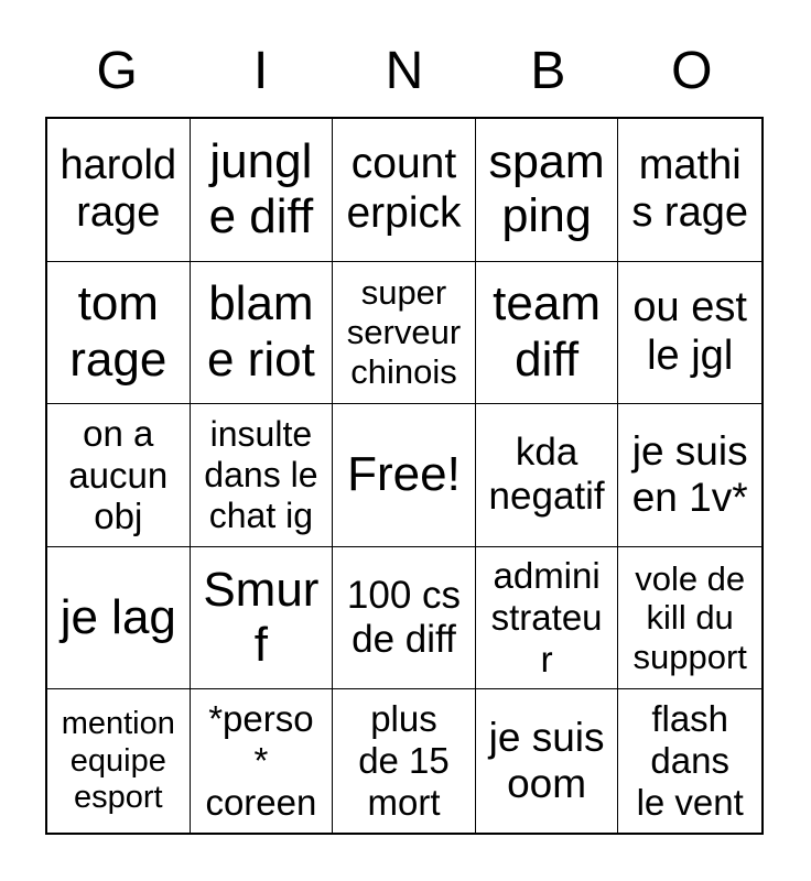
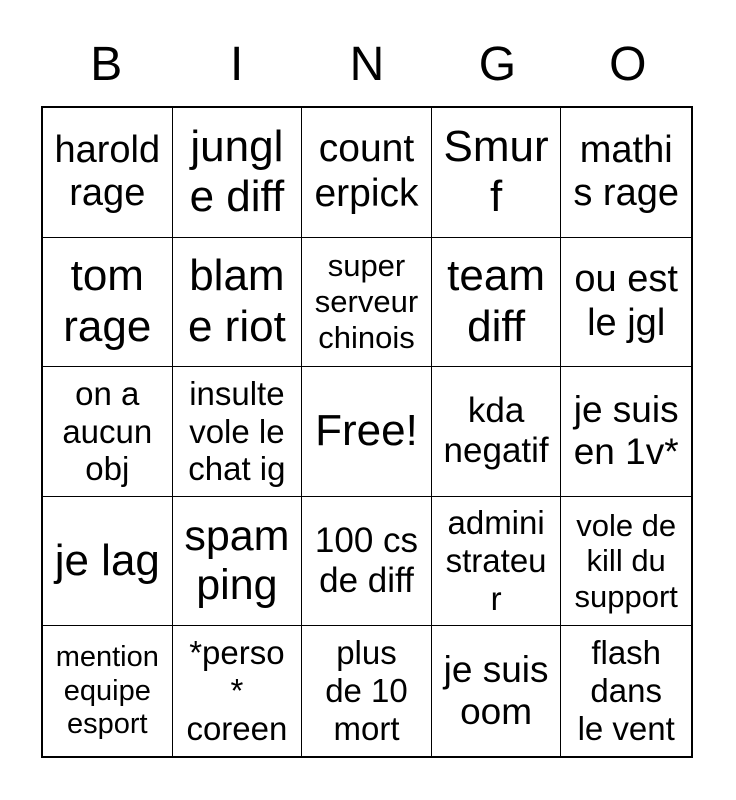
- G
+ B
  I
  N
- B
+ G
  O
  harold rage
  jungle diff
  counterpick
- spam ping
+ Smurf
  mathis rage
  tom rage
  blame riot
  super serveur chinois
  team diff
  ou est le jgl
  on a aucun obj
- insulte dans le chat ig
+ insulte vole le chat ig
  Free!
  kda negatif
  je suis en 1v*
  je lag
- Smurf
+ spam ping
  100 cs de diff
  administrateur
  vole de kill du support
  mention equipe esport
  *perso* coreen
- plus de 15 mort
+ plus de 10 mort
  je suis oom
  flash dans le vent
